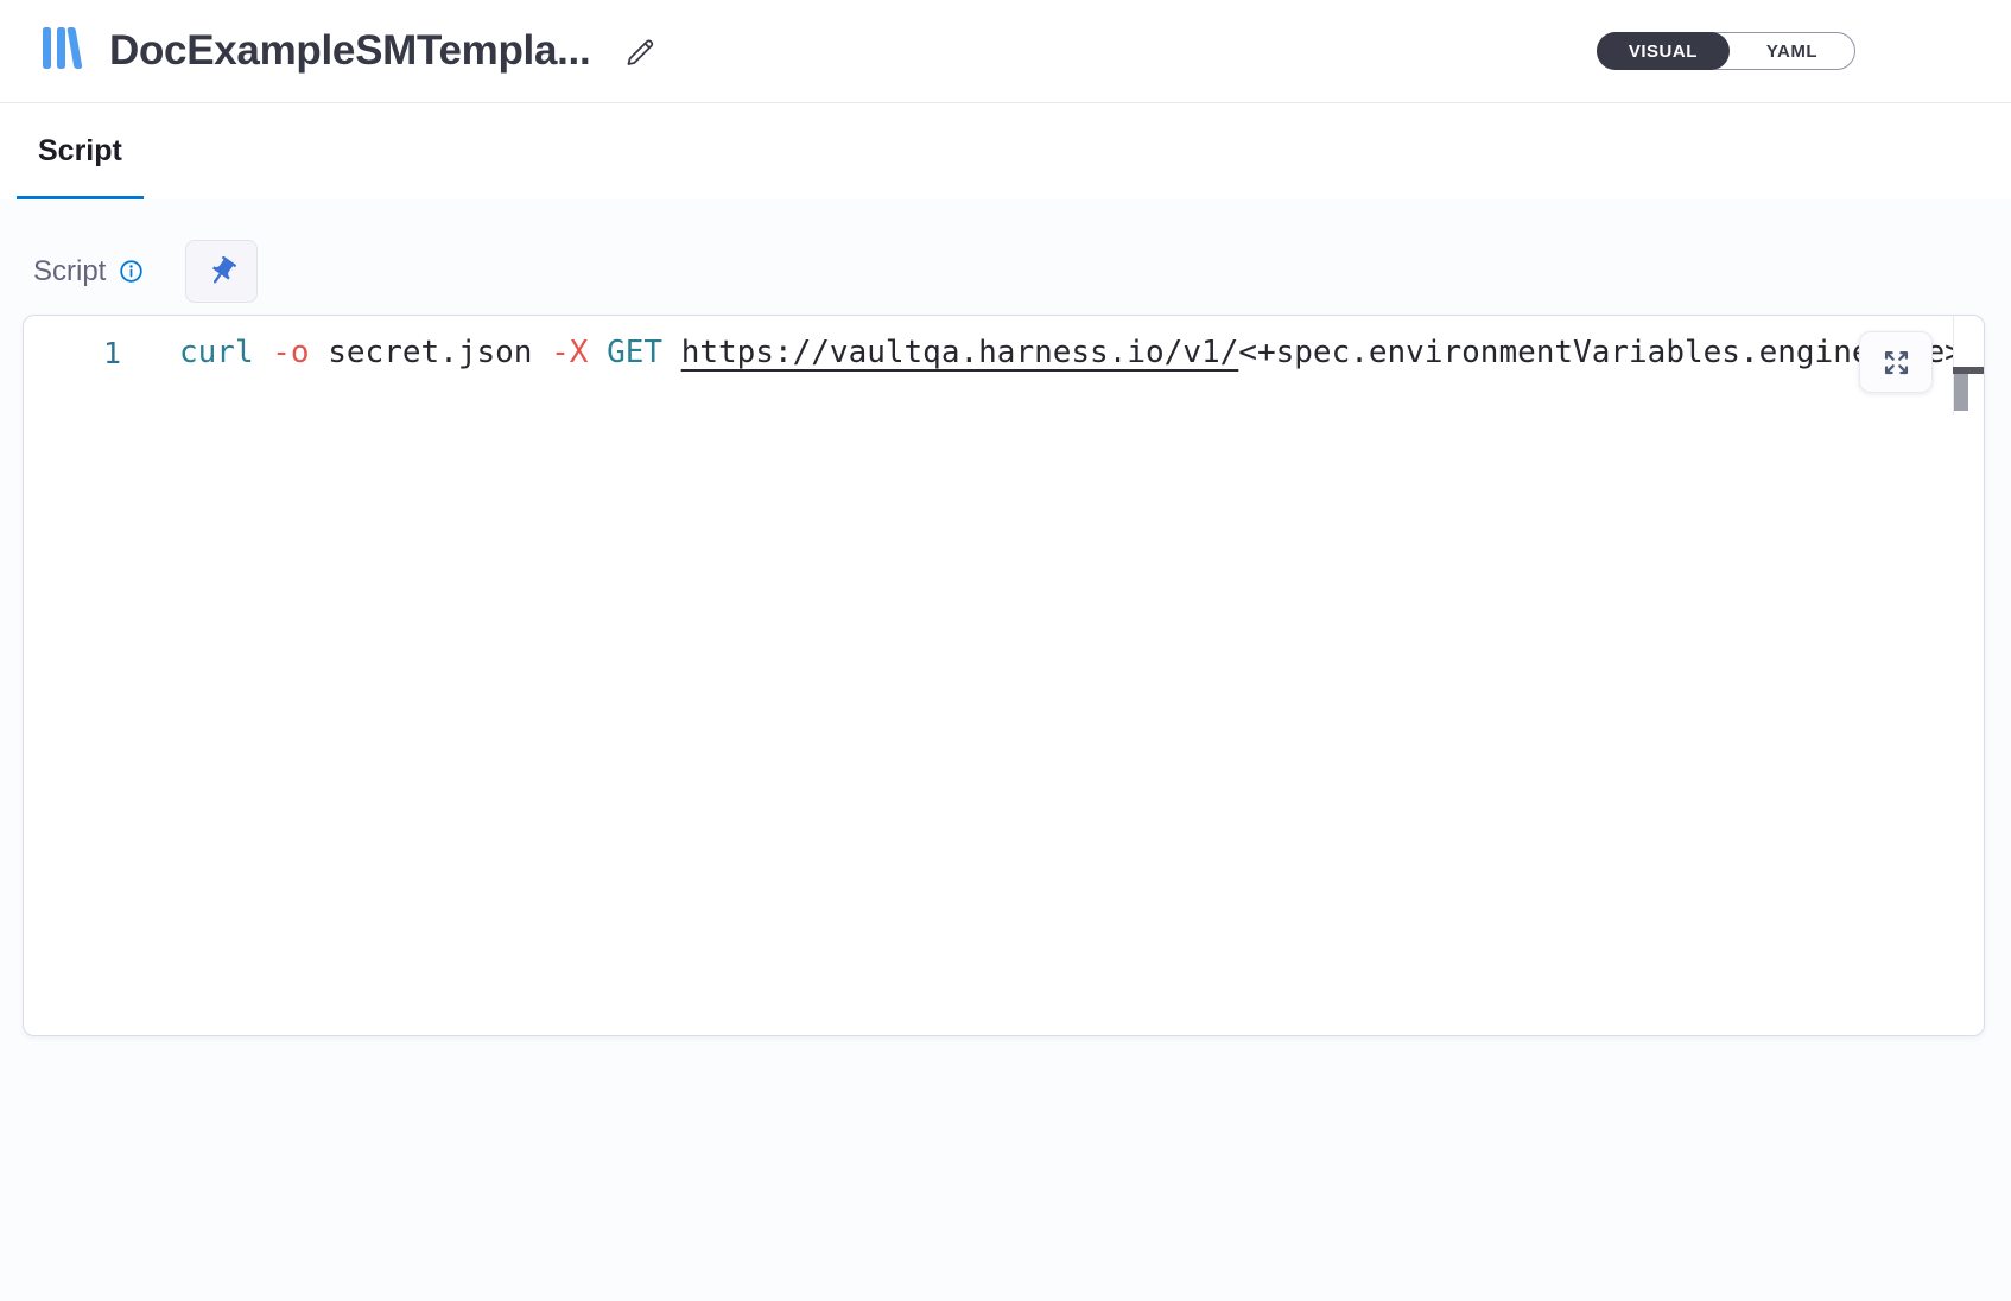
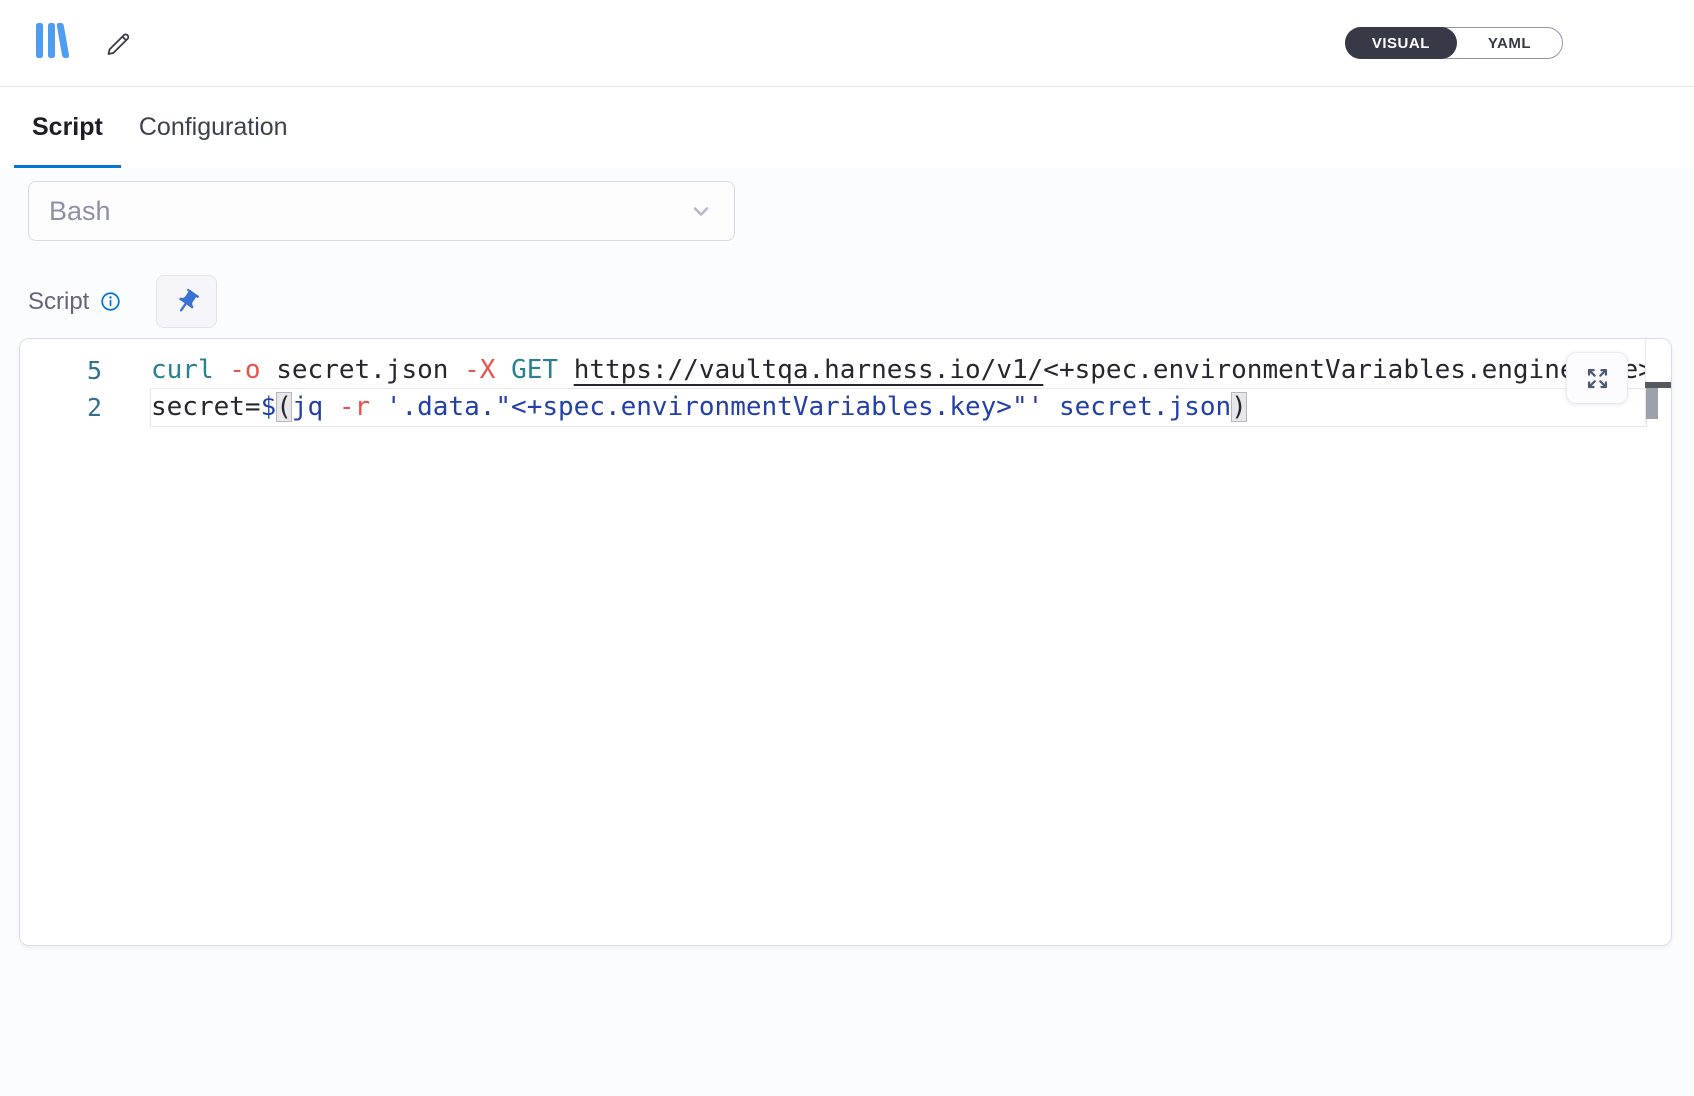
- DocExampleSMTempla...
  VISUAL
  YAML
  Script
+ Configuration
+ Bash
  Script
- 1
+ 5
  curl -o secret.json -X GET https://vaultqa.harness.io/v1/<+spec.environmentVariables.engine
+ 2
+ secret=$(jq -r '.data."<+spec.environmentVariables.key>"' secret.json)
